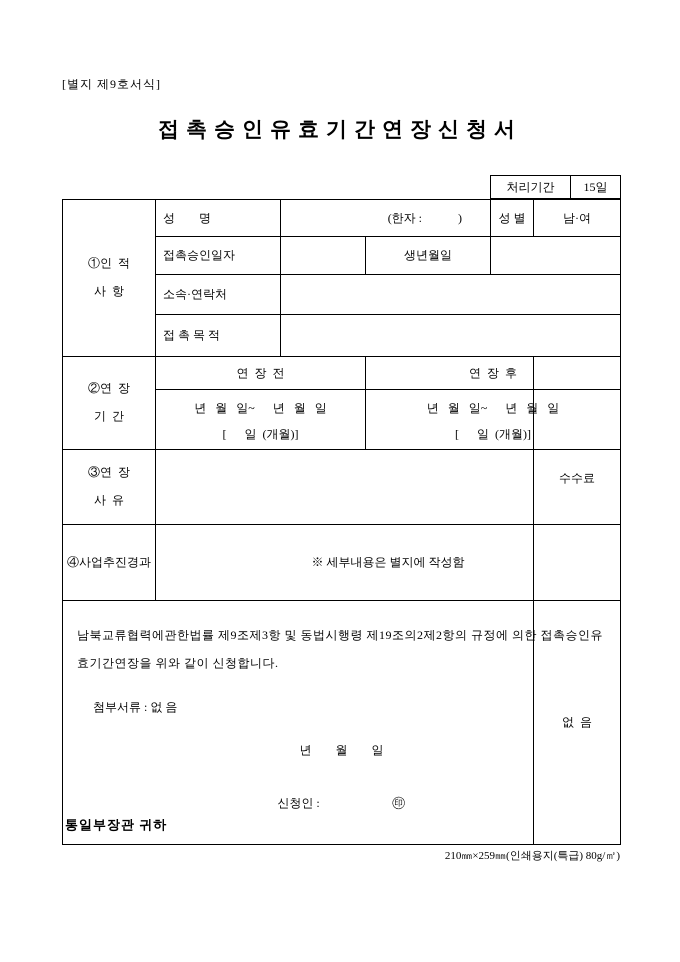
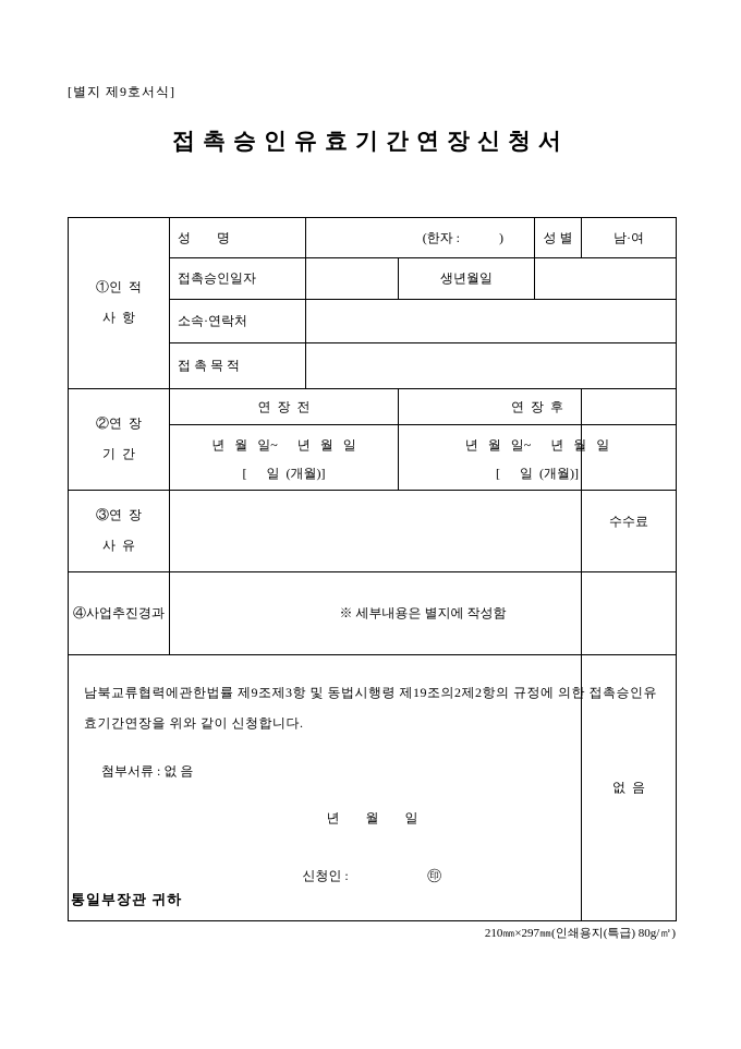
  [별지 제9호서식]
  접촉승인유효기간연장신청서
- 처리기간	15일
  ①인 적 사 항	성 명	(한자 : )	성 별	남·여
  접촉승인일자		생년월일
  소속·연락처
  접 촉 목 적
  ②연 장 기 간	연 장 전	연 장 후
  년 월 일~ 년 월 일 [ 일 (개월)]	년 월 일~ 년 월 일 [ 일 (개월)]
  ③연 장 사 유
  ④사업추진경과	※ 세부내용은 별지에 작성함
  남북교류협력에관한법률 제9조제3항 및 동법시행령 제19조의2제2항의 규정에 의한 접촉승인유효기간연장을 위와 같이 신청합니다. 첨부서류 : 없 음 년 월 일 신청인 : ㊞ 통일부장관 귀하
  수수료
  없 음
- 210㎜×259㎜(인쇄용지(특급) 80g/㎡)
+ 210㎜×297㎜(인쇄용지(특급) 80g/㎡)
